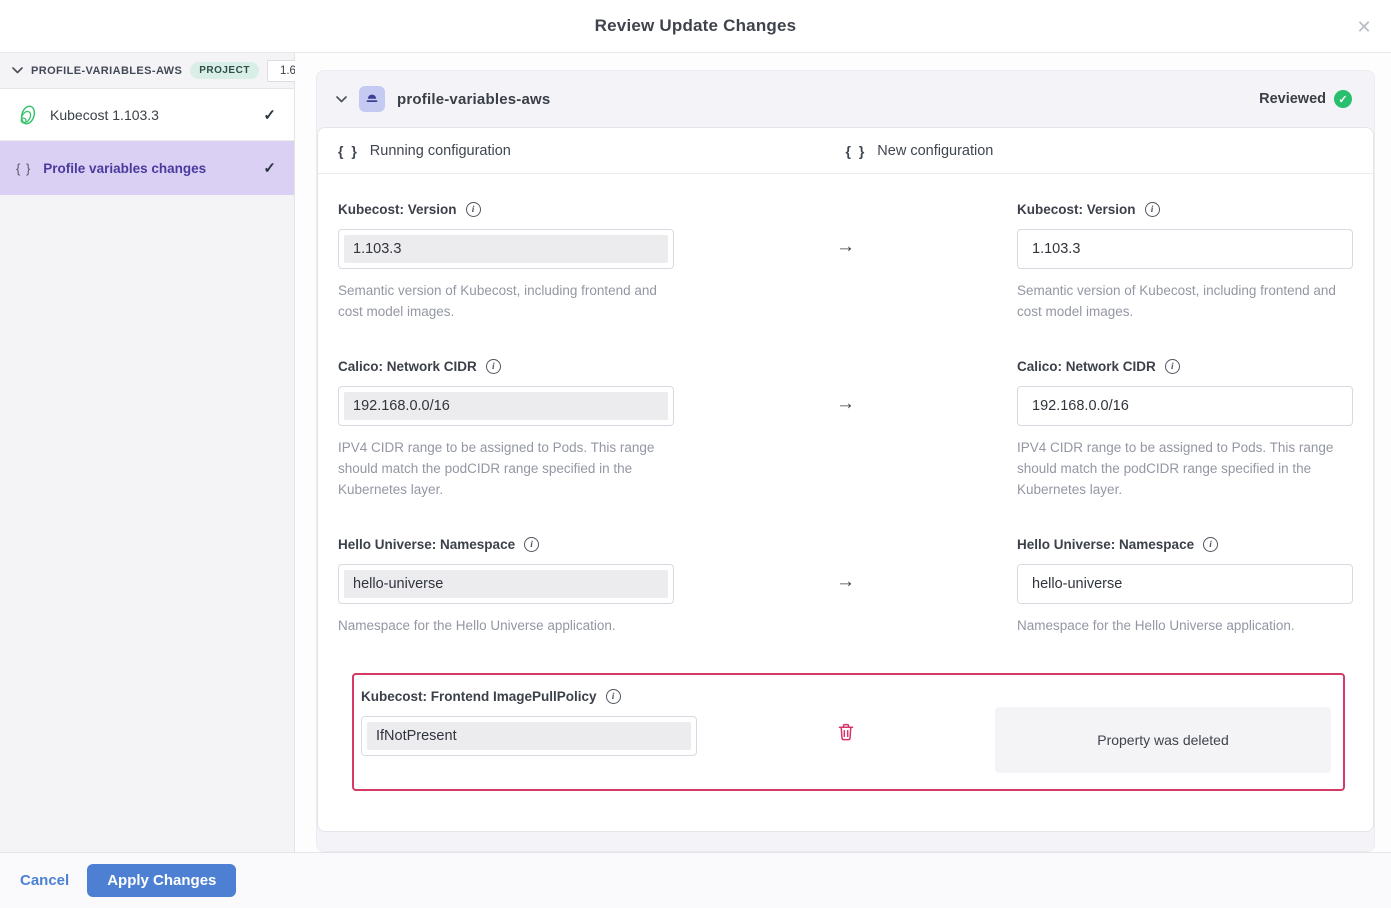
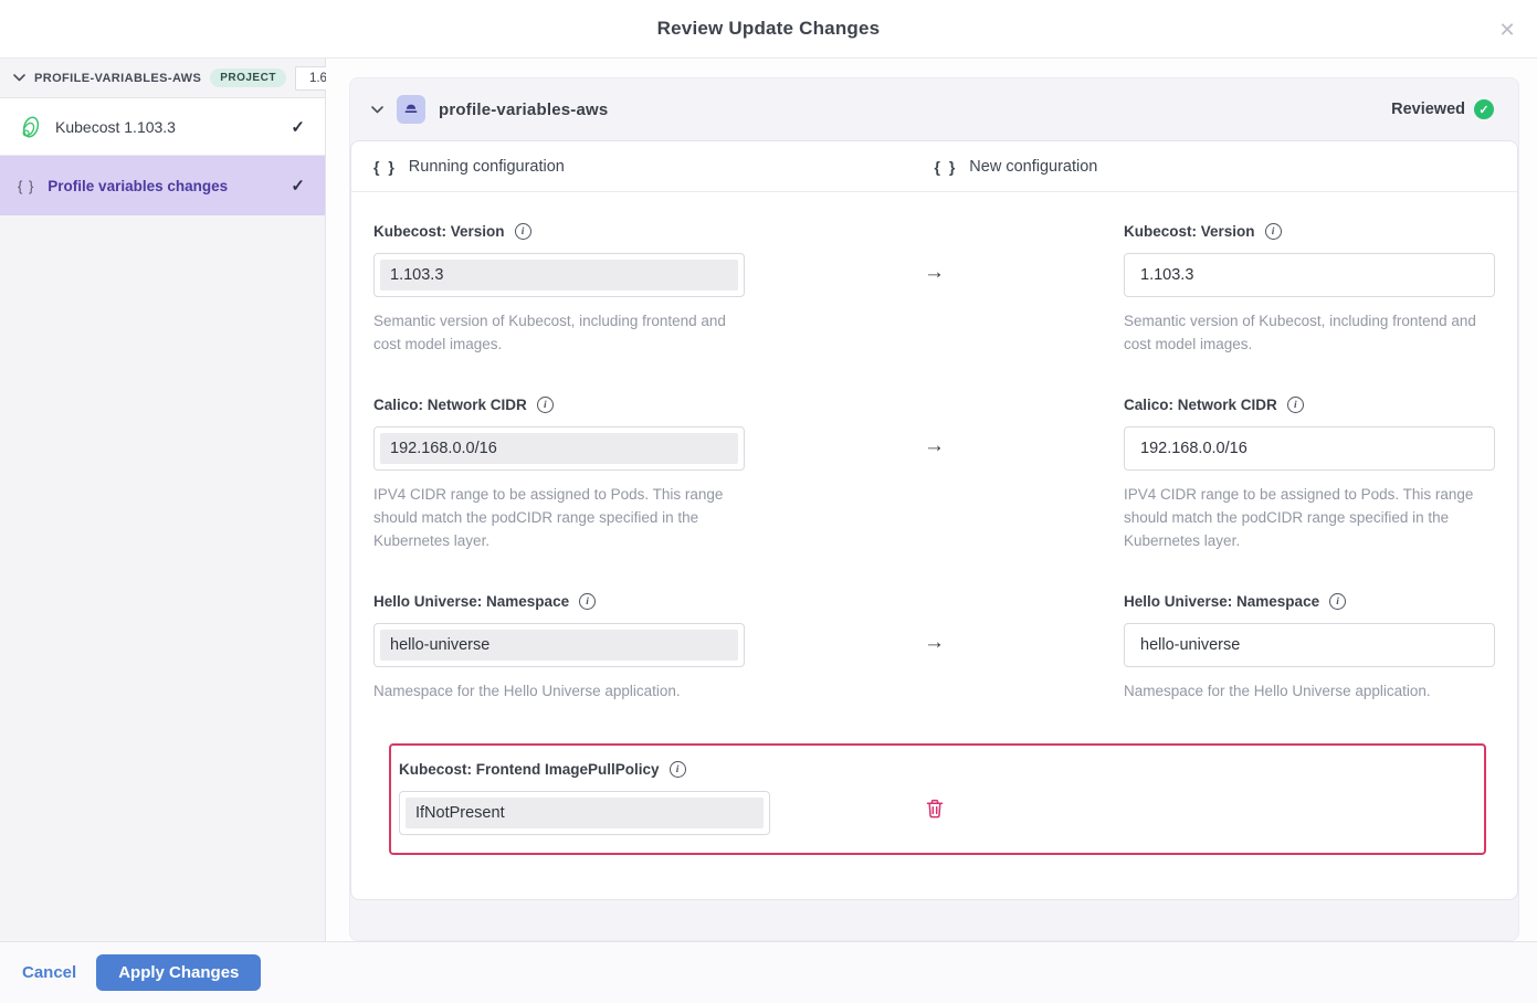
  Review Update Changes
  ✕
  PROFILE-VARIABLES-AWS
  PROJECT
  Kubecost 1.103.3
  ✓
  { }
  Profile variables changes
  ✓
  profile-variables-aws
  Reviewed
  ✓
  { }
  Running configuration
  { }
  New configuration
  Kubecost: Version
  i
  1.103.3
  Semantic version of Kubecost, including frontend and cost model images.
  →
  Kubecost: Version
  i
  1.103.3
  Semantic version of Kubecost, including frontend and cost model images.
  Calico: Network CIDR
  i
  192.168.0.0/16
  IPV4 CIDR range to be assigned to Pods. This range should match the podCIDR range specified in the Kubernetes layer.
  →
  Calico: Network CIDR
  i
  192.168.0.0/16
  IPV4 CIDR range to be assigned to Pods. This range should match the podCIDR range specified in the Kubernetes layer.
  Hello Universe: Namespace
  i
  hello-universe
  Namespace for the Hello Universe application.
  →
  Hello Universe: Namespace
  i
  hello-universe
  Namespace for the Hello Universe application.
  Kubecost: Frontend ImagePullPolicy
  i
  IfNotPresent
- Property was deleted
  Cancel
  Apply Changes
